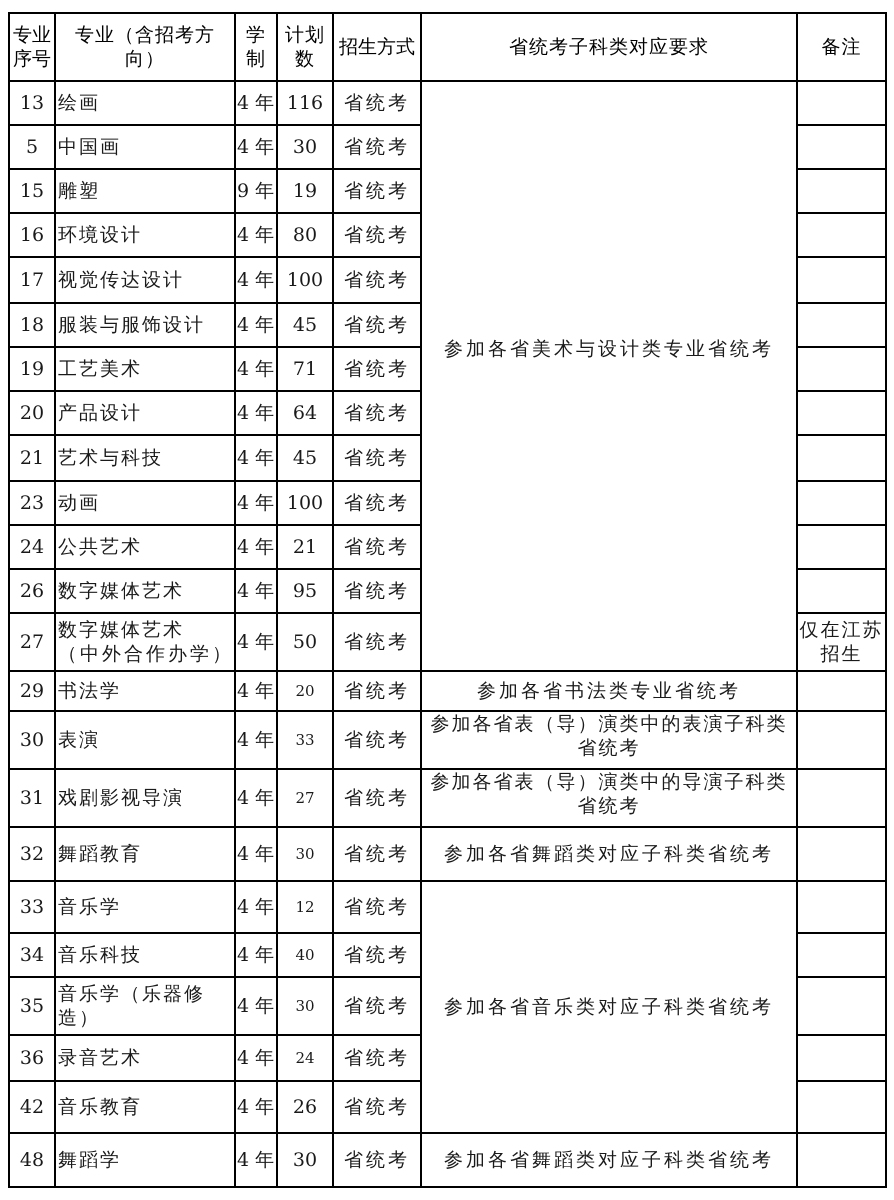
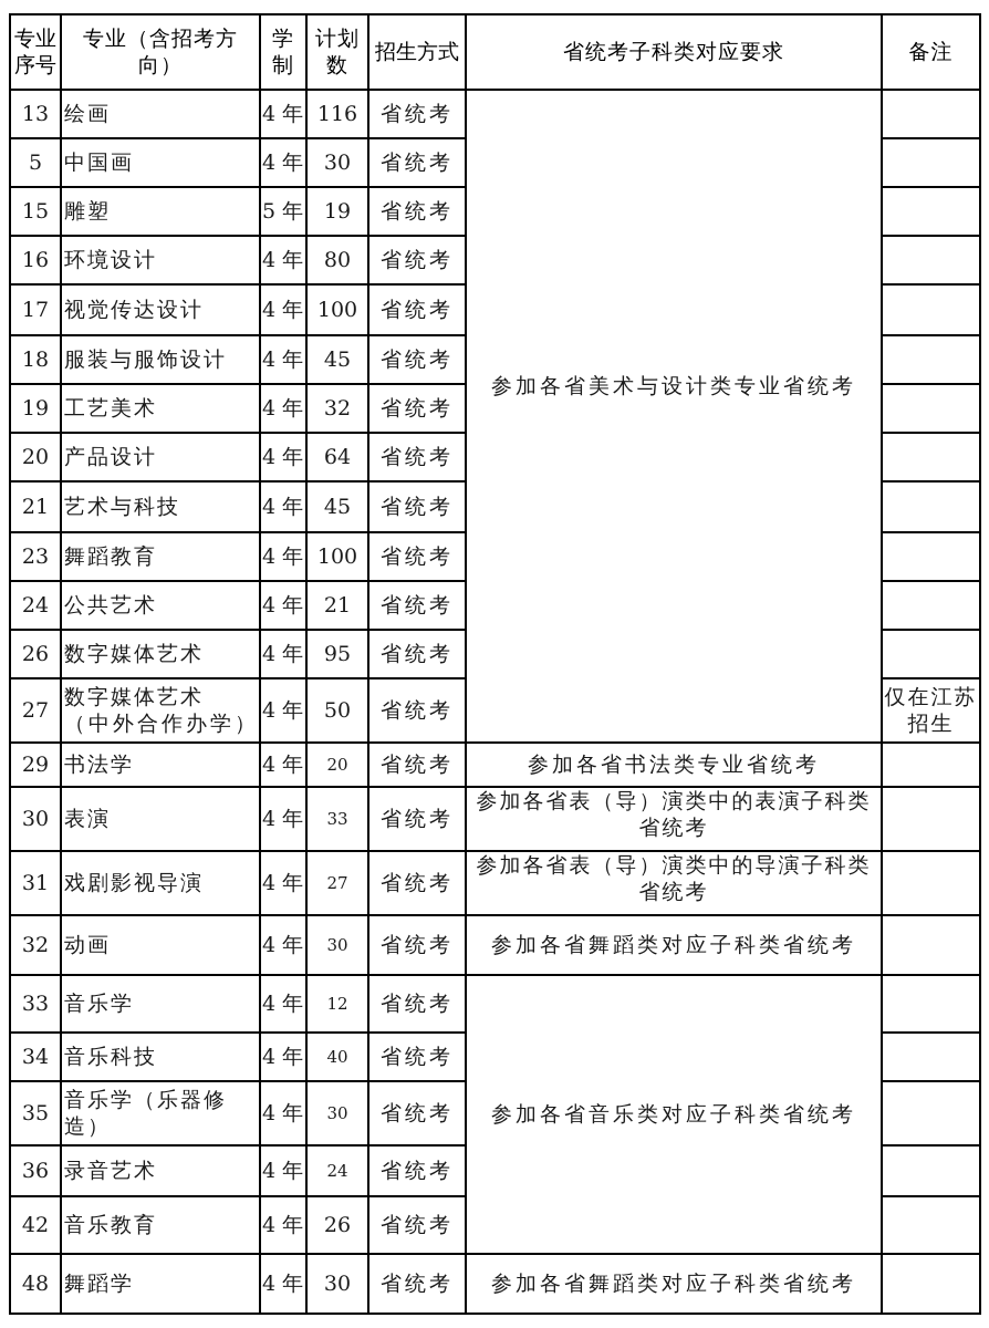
  专业序号	专业（含招考方向）	学制	计划数	招生方式	省统考子科类对应要求	备注
  13	绘画	4 年	116	省统考	参加各省美术与设计类专业省统考
  5	中国画	4 年	30	省统考
- 15	雕塑	9 年	19	省统考
+ 15	雕塑	5 年	19	省统考
  16	环境设计	4 年	80	省统考
  17	视觉传达设计	4 年	100	省统考
  18	服装与服饰设计	4 年	45	省统考
- 19	工艺美术	4 年	71	省统考
+ 19	工艺美术	4 年	32	省统考
  20	产品设计	4 年	64	省统考
  21	艺术与科技	4 年	45	省统考
- 23	动画	4 年	100	省统考
+ 23	舞蹈教育	4 年	100	省统考
  24	公共艺术	4 年	21	省统考
  26	数字媒体艺术	4 年	95	省统考
  27	数字媒体艺术（中外合作办学）	4 年	50	省统考	仅在江苏招生
  29	书法学	4 年	20	省统考	参加各省书法类专业省统考
  30	表演	4 年	33	省统考	参加各省表（导）演类中的表演子科类省统考
  31	戏剧影视导演	4 年	27	省统考	参加各省表（导）演类中的导演子科类省统考
- 32	舞蹈教育	4 年	30	省统考	参加各省舞蹈类对应子科类省统考
+ 32	动画	4 年	30	省统考	参加各省舞蹈类对应子科类省统考
  33	音乐学	4 年	12	省统考	参加各省音乐类对应子科类省统考
  34	音乐科技	4 年	40	省统考
  35	音乐学（乐器修造）	4 年	30	省统考
  36	录音艺术	4 年	24	省统考
  42	音乐教育	4 年	26	省统考
  48	舞蹈学	4 年	30	省统考	参加各省舞蹈类对应子科类省统考
